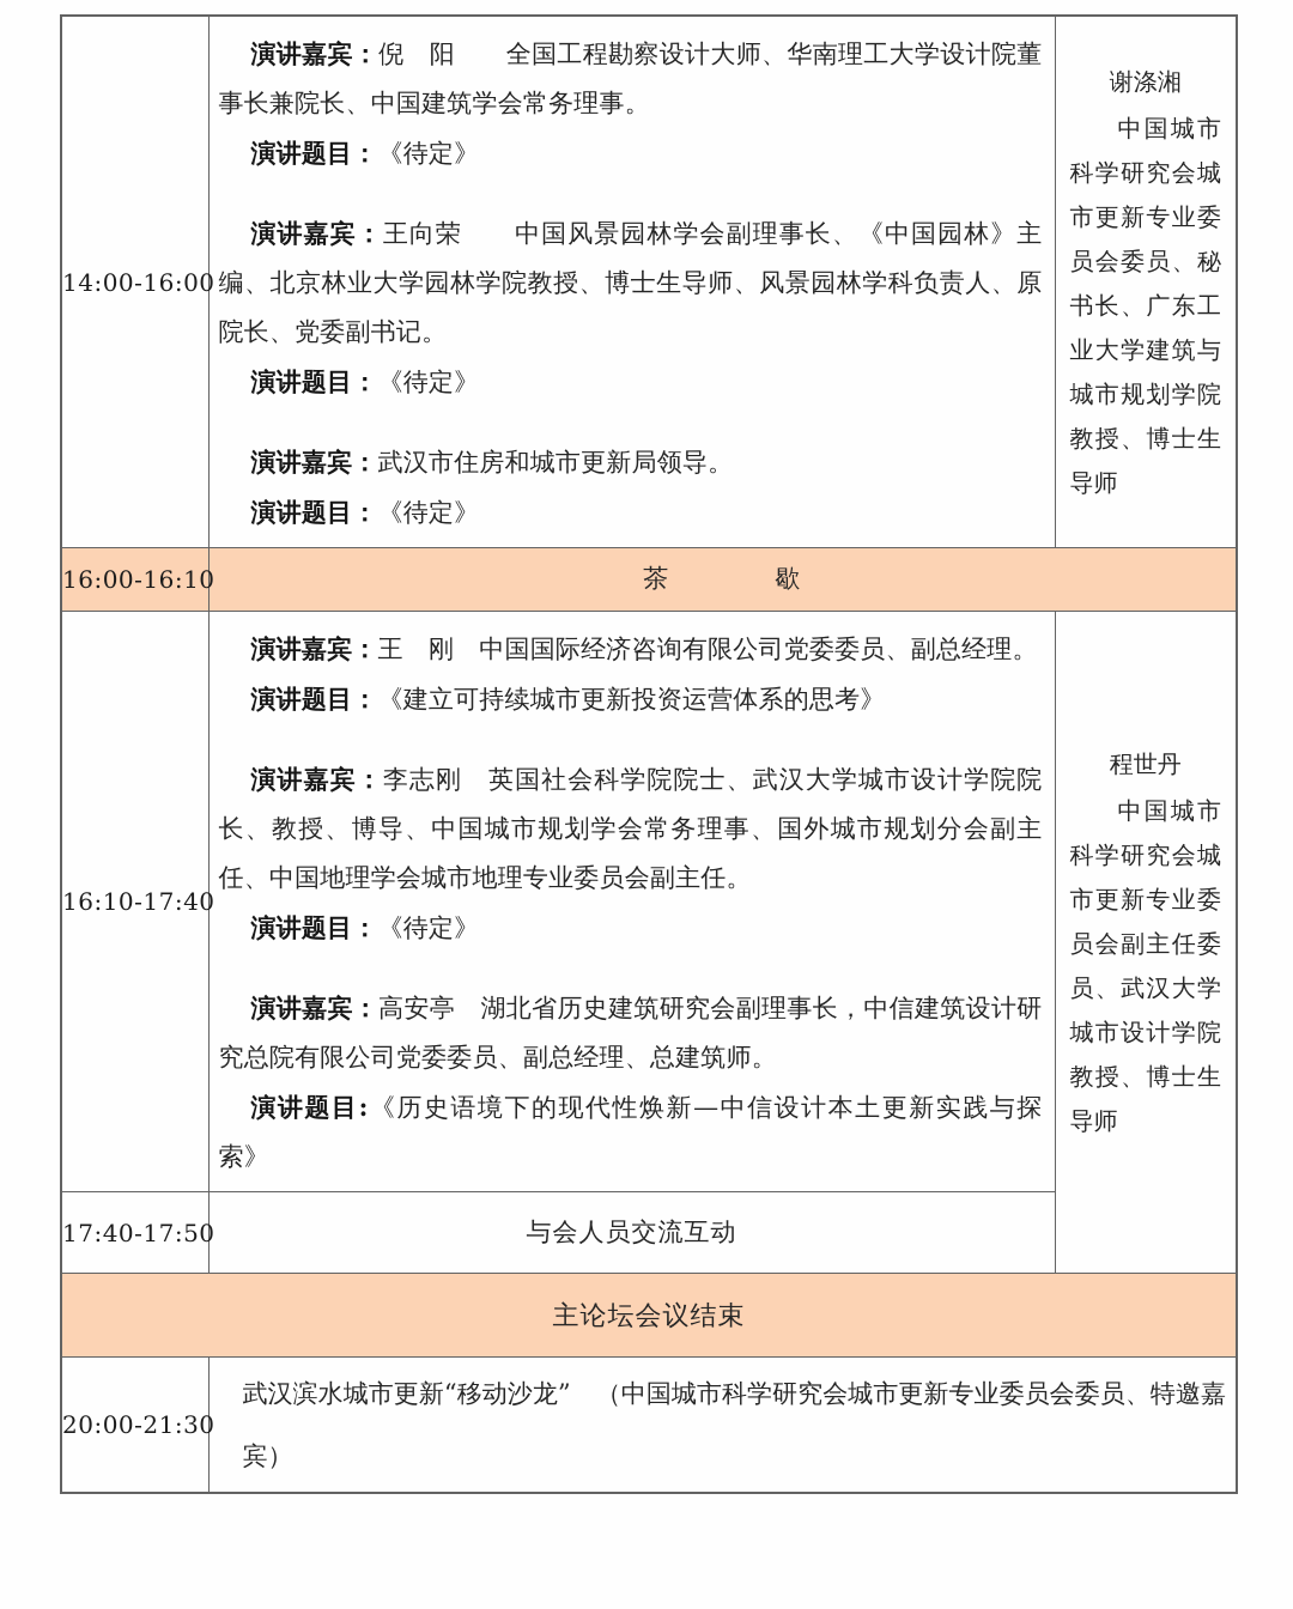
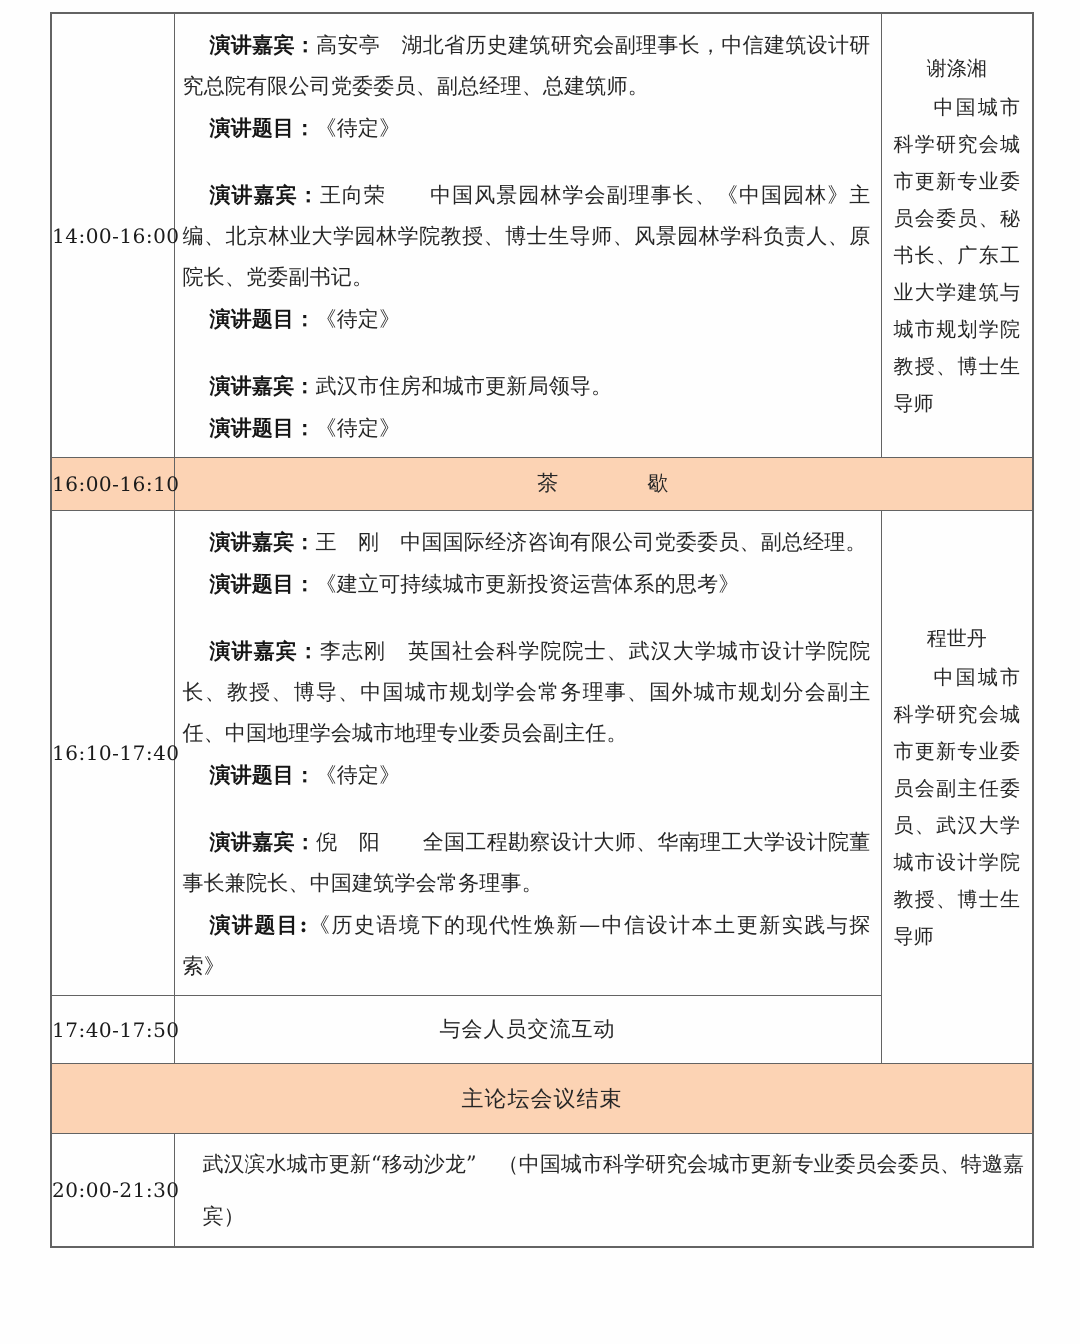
- 14:00-16:00	演讲嘉宾：倪 阳 全国工程勘察设计大师、华南理工大学设计院董事长兼院长、中国建筑学会常务理事。演讲题目：《待定》演讲嘉宾：王向荣 中国风景园林学会副理事长、《中国园林》主编、北京林业大学园林学院教授、博士生导师、风景园林学科负责人、原院长、党委副书记。演讲题目：《待定》演讲嘉宾：武汉市住房和城市更新局领导。演讲题目：《待定》	谢涤湘 中国城市科学研究会城市更新专业委员会委员、秘书长、广东工业大学建筑与城市规划学院教授、博士生导师
+ 14:00-16:00	演讲嘉宾：高安亭 湖北省历史建筑研究会副理事长，中信建筑设计研究总院有限公司党委委员、副总经理、总建筑师。演讲题目：《待定》演讲嘉宾：王向荣 中国风景园林学会副理事长、《中国园林》主编、北京林业大学园林学院教授、博士生导师、风景园林学科负责人、原院长、党委副书记。演讲题目：《待定》演讲嘉宾：武汉市住房和城市更新局领导。演讲题目：《待定》	谢涤湘 中国城市科学研究会城市更新专业委员会委员、秘书长、广东工业大学建筑与城市规划学院教授、博士生导师
  16:00-16:10	茶 歇
- 16:10-17:40	演讲嘉宾：王 刚 中国国际经济咨询有限公司党委委员、副总经理。演讲题目：《建立可持续城市更新投资运营体系的思考》演讲嘉宾：李志刚 英国社会科学院院士、武汉大学城市设计学院院长、教授、博导、中国城市规划学会常务理事、国外城市规划分会副主任、中国地理学会城市地理专业委员会副主任。演讲题目：《待定》演讲嘉宾：高安亭 湖北省历史建筑研究会副理事长，中信建筑设计研究总院有限公司党委委员、副总经理、总建筑师。演讲题目:《历史语境下的现代性焕新—中信设计本土更新实践与探索》	程世丹 中国城市科学研究会城市更新专业委员会副主任委员、武汉大学城市设计学院教授、博士生导师
+ 16:10-17:40	演讲嘉宾：王 刚 中国国际经济咨询有限公司党委委员、副总经理。演讲题目：《建立可持续城市更新投资运营体系的思考》演讲嘉宾：李志刚 英国社会科学院院士、武汉大学城市设计学院院长、教授、博导、中国城市规划学会常务理事、国外城市规划分会副主任、中国地理学会城市地理专业委员会副主任。演讲题目：《待定》演讲嘉宾：倪 阳 全国工程勘察设计大师、华南理工大学设计院董事长兼院长、中国建筑学会常务理事。演讲题目:《历史语境下的现代性焕新—中信设计本土更新实践与探索》	程世丹 中国城市科学研究会城市更新专业委员会副主任委员、武汉大学城市设计学院教授、博士生导师
  17:40-17:50	与会人员交流互动
  主论坛会议结束
  20:00-21:30	武汉滨水城市更新“移动沙龙” （中国城市科学研究会城市更新专业委员会委员、特邀嘉宾）
